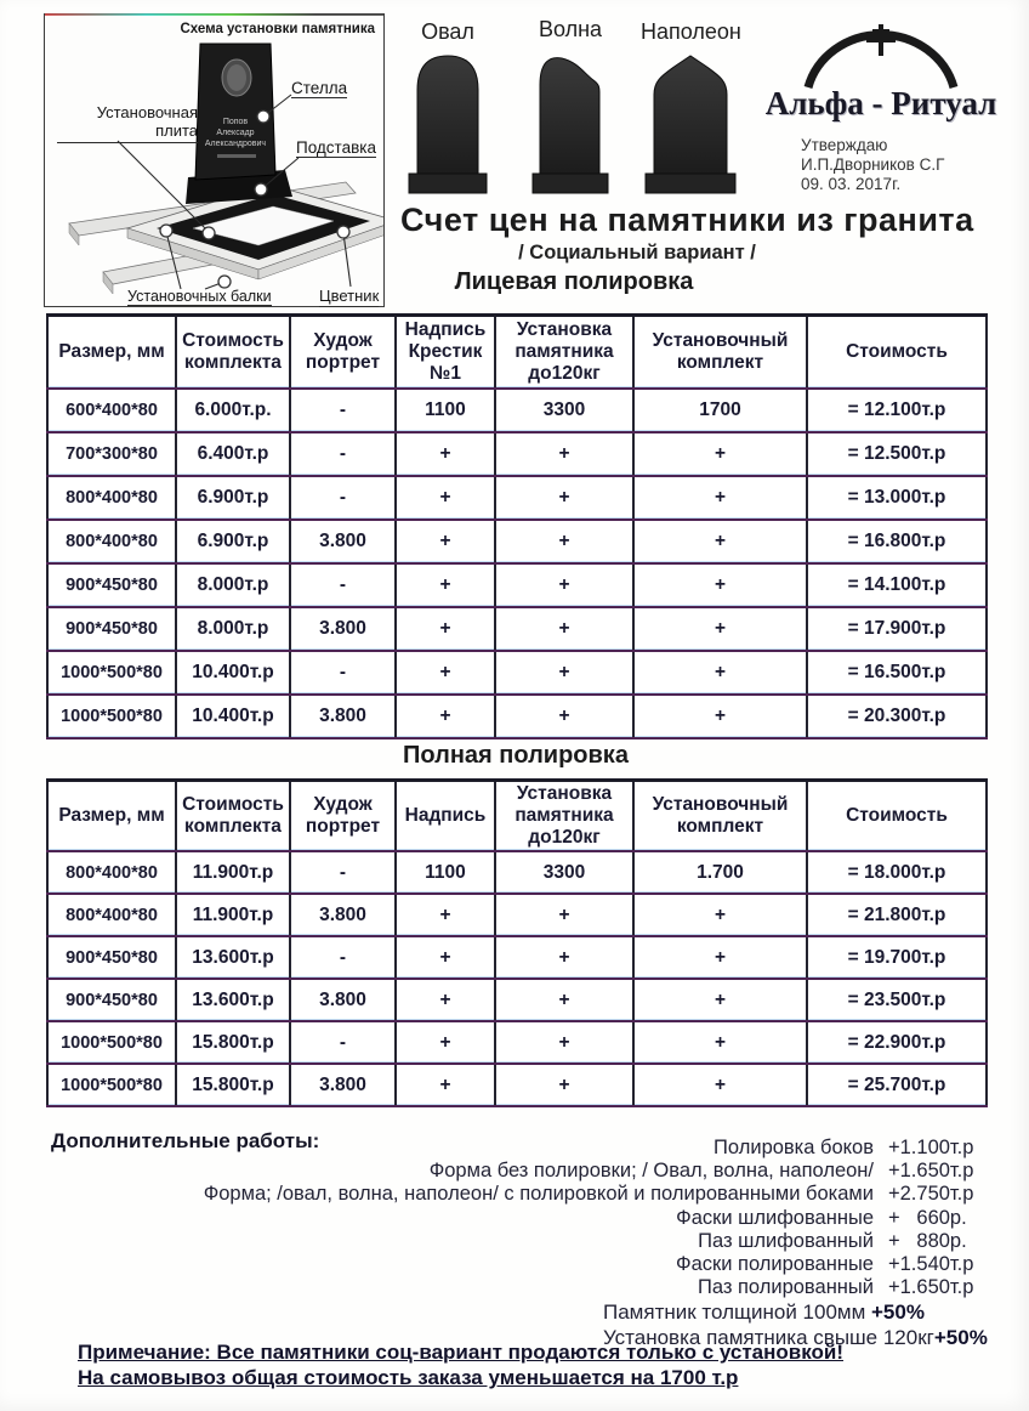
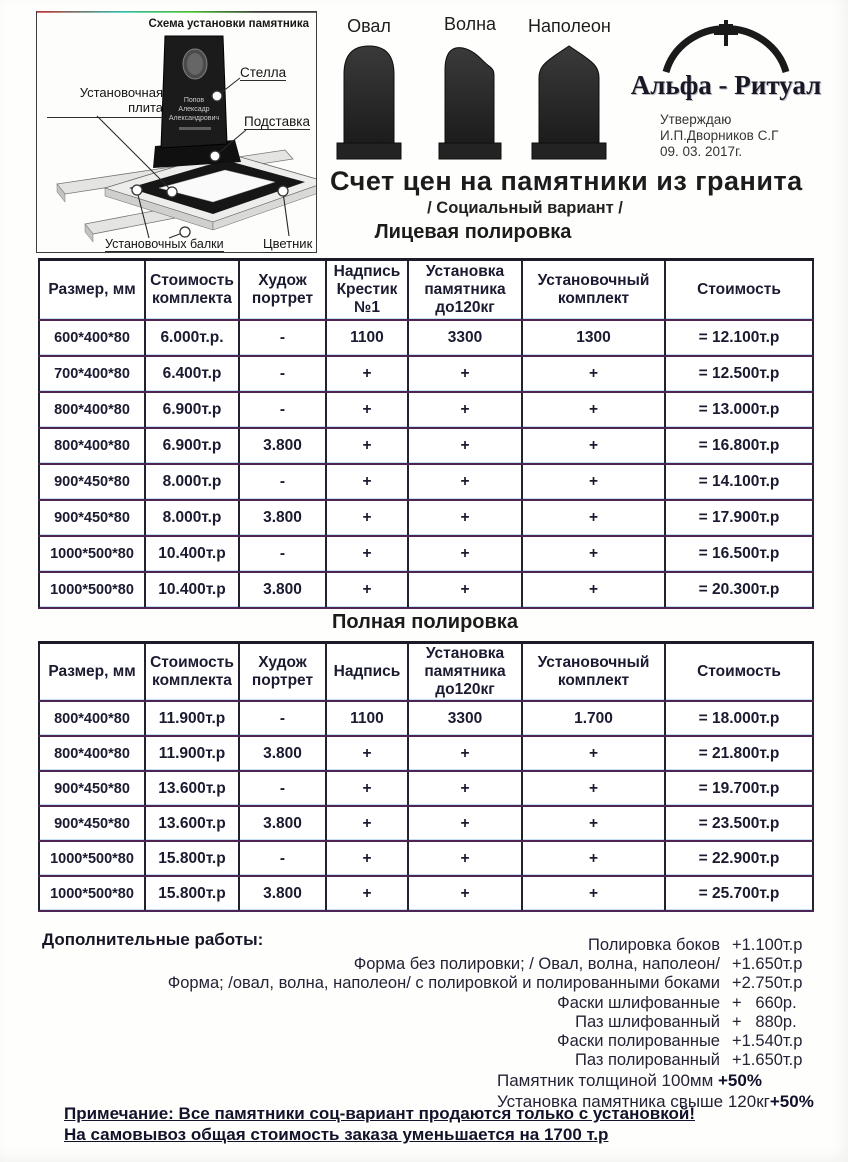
  Схема установки памятника
  Стелла
  Установочная
  плита
  Подставка
  Установочных балки
  Цветник
  Овал
  Волна
  Наполеон
  Альфа - Ритуал
  Утверждаю
  И.П.Дворников С.Г
  09. 03. 2017г.
  Счет цен на памятники из гранита
  / Социальный вариант /
  Лицевая полировка
  Полная полировка
  Размер, мм	Стоимость комплекта	Худож портрет	Надпись Крестик №1	Установка памятника до120кг	Установочный комплект	Стоимость
- 600*400*80	6.000т.р.	-	1100	3300	1700	= 12.100т.р
+ 600*400*80	6.000т.р.	-	1100	3300	1300	= 12.100т.р
- 700*300*80	6.400т.р	-	+	+	+	= 12.500т.р
+ 700*400*80	6.400т.р	-	+	+	+	= 12.500т.р
  800*400*80	6.900т.р	-	+	+	+	= 13.000т.р
  800*400*80	6.900т.р	3.800	+	+	+	= 16.800т.р
  900*450*80	8.000т.р	-	+	+	+	= 14.100т.р
  900*450*80	8.000т.р	3.800	+	+	+	= 17.900т.р
  1000*500*80	10.400т.р	-	+	+	+	= 16.500т.р
  1000*500*80	10.400т.р	3.800	+	+	+	= 20.300т.р
  Размер, мм	Стоимость комплекта	Худож портрет	Надпись	Установка памятника до120кг	Установочный комплект	Стоимость
  800*400*80	11.900т.р	-	1100	3300	1.700	= 18.000т.р
  800*400*80	11.900т.р	3.800	+	+	+	= 21.800т.р
  900*450*80	13.600т.р	-	+	+	+	= 19.700т.р
  900*450*80	13.600т.р	3.800	+	+	+	= 23.500т.р
  1000*500*80	15.800т.р	-	+	+	+	= 22.900т.р
  1000*500*80	15.800т.р	3.800	+	+	+	= 25.700т.р
  Дополнительные работы:
  Полировка боков
  +1.100т.р
  Форма без полировки; / Овал, волна, наполеон/
  +1.650т.р
  Форма; /овал, волна, наполеон/ с полировкой и полированными боками
  +2.750т.р
  Фаски шлифованные
  + 660р.
  Паз шлифованный
  + 880р.
  Фаски полированные
  +1.540т.р
  Паз полированный
  +1.650т.р
  Памятник толщиной 100мм +50%
  Установка памятника свыше 120кг+50%
  Примечание: Все памятники соц-вариант продаются только с установкой!
  На самовывоз общая стоимость заказа уменьшается на 1700 т.р
